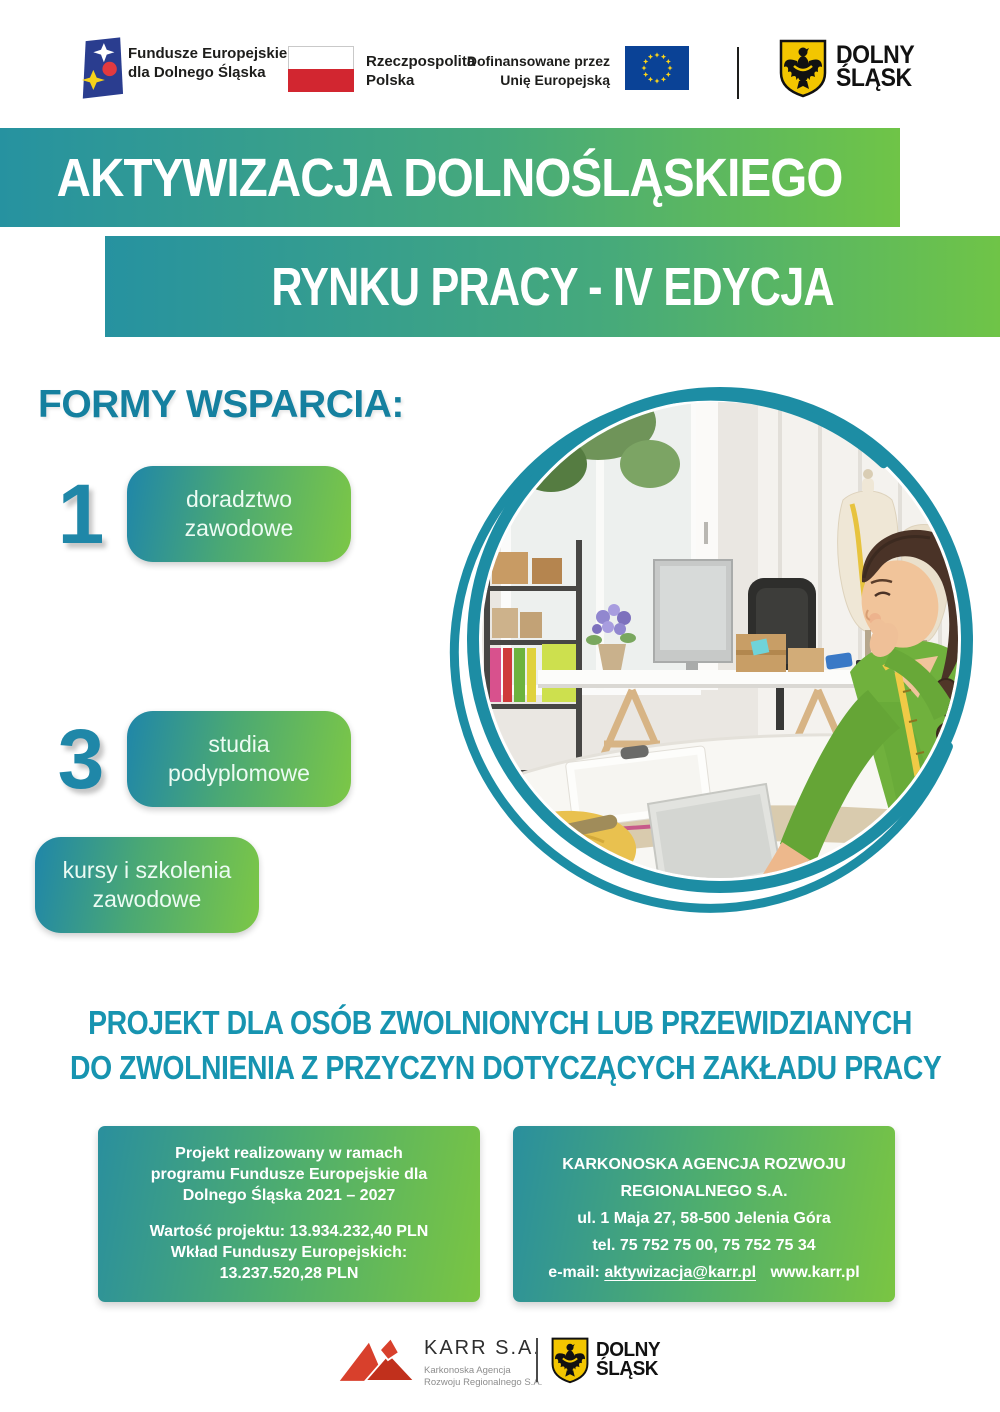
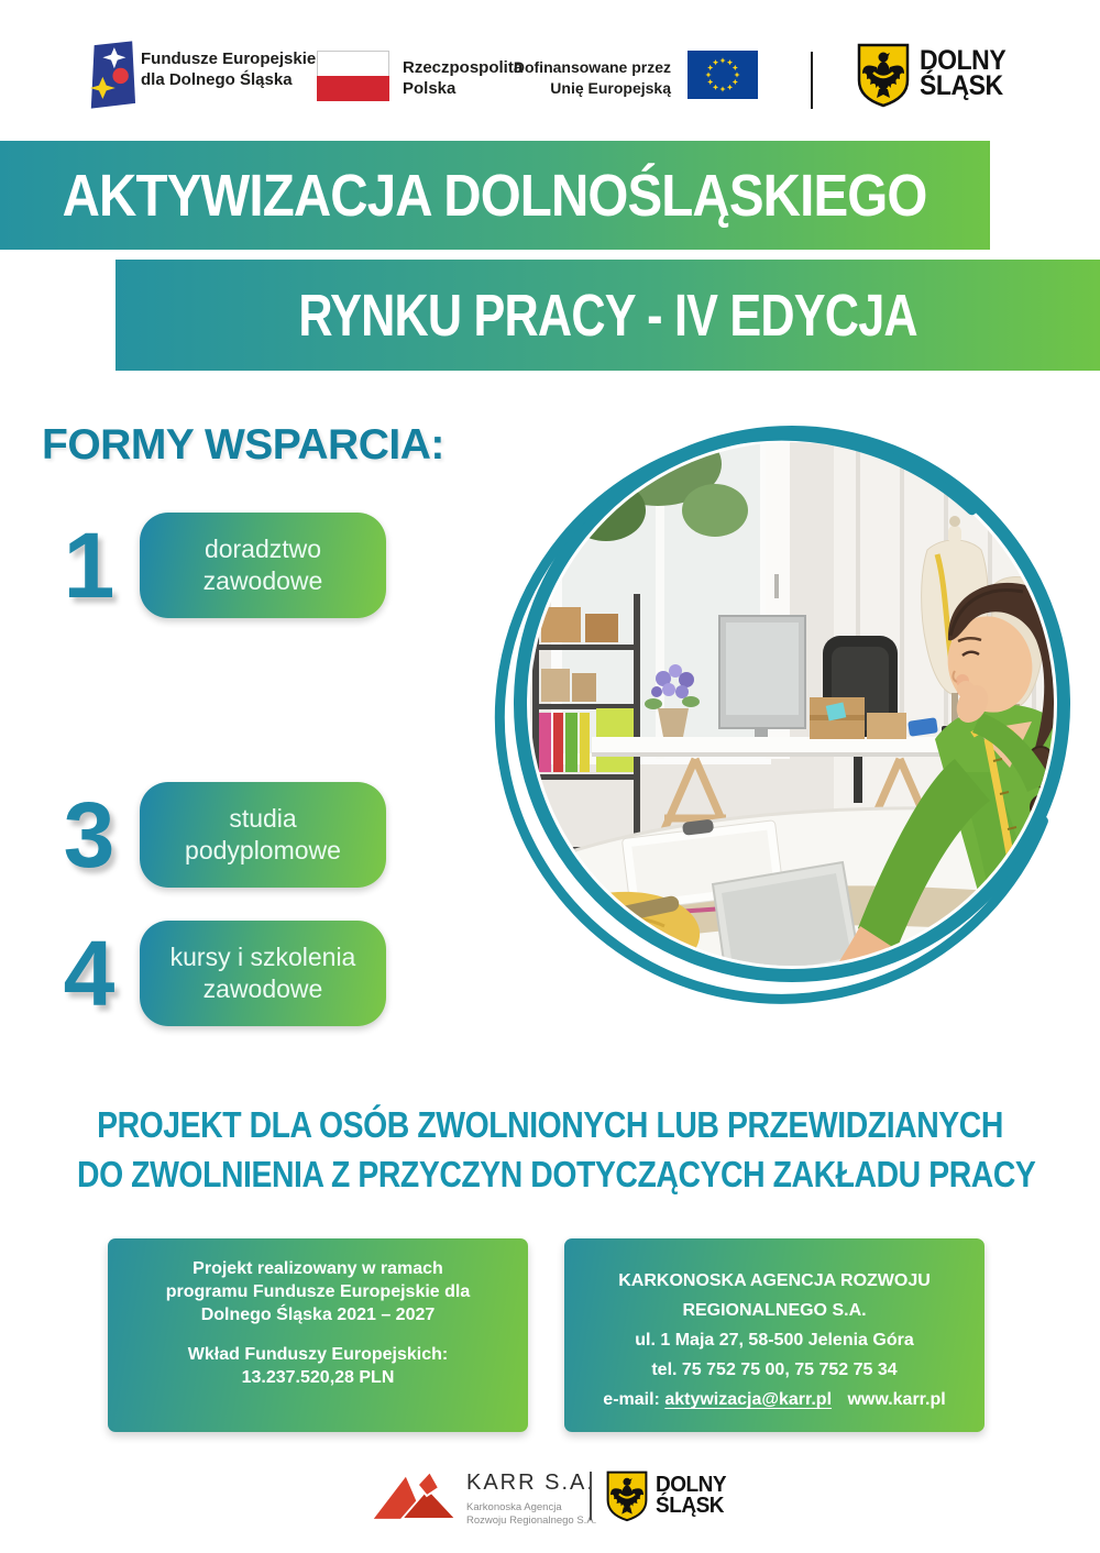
  Fundusze Europejskie
  dla Dolnego Śląska
  Rzeczpospolita
  Polska
  Dofinansowane przez
  Unię Europejską
  DOLNY
  ŚLĄSK
  AKTYWIZACJA DOLNOŚLĄSKIEGO
  RYNKU PRACY - IV EDYCJA
  FORMY WSPARCIA:
  1
  doradztwo
  zawodowe
  3
  studia
  podyplomowe
+ 4
  kursy i szkolenia
  zawodowe
  PROJEKT DLA OSÓB ZWOLNIONYCH LUB PRZEWIDZIANYCH
  DO ZWOLNIENIA Z PRZYCZYN DOTYCZĄCYCH ZAKŁADU PRACY
  Projekt realizowany w ramach
  programu Fundusze Europejskie dla
  Dolnego Śląska 2021 – 2027
- Wartość projektu: 13.934.232,40 PLN
  Wkład Funduszy Europejskich:
  13.237.520,28 PLN
  KARKONOSKA AGENCJA ROZWOJU
  REGIONALNEGO S.A.
  ul. 1 Maja 27, 58-500 Jelenia Góra
  tel. 75 752 75 00, 75 752 75 34
  e-mail: aktywizacja@karr.pl www.karr.pl
  KARR S.A
  Karkonoska Agencja
  Rozwoju Regionalnego S.A.
  DOLNY
  ŚLĄSK
